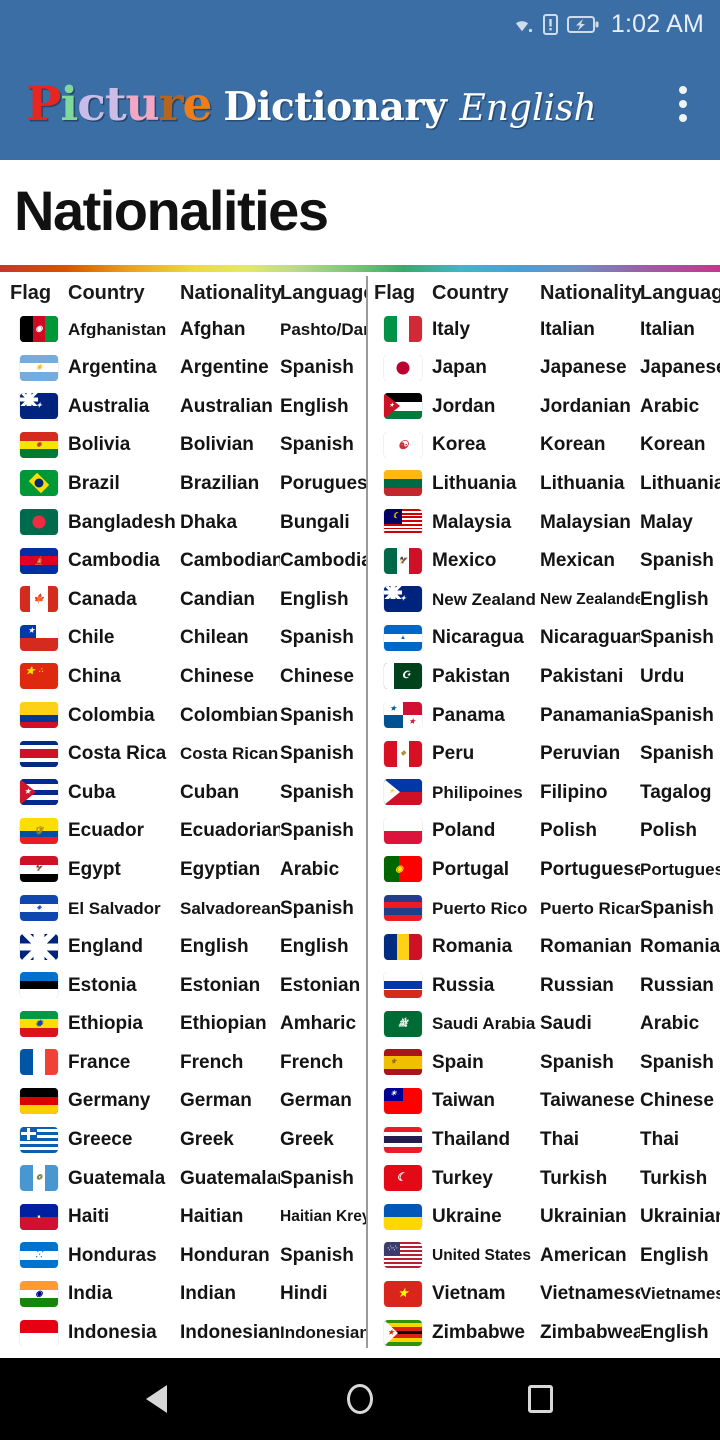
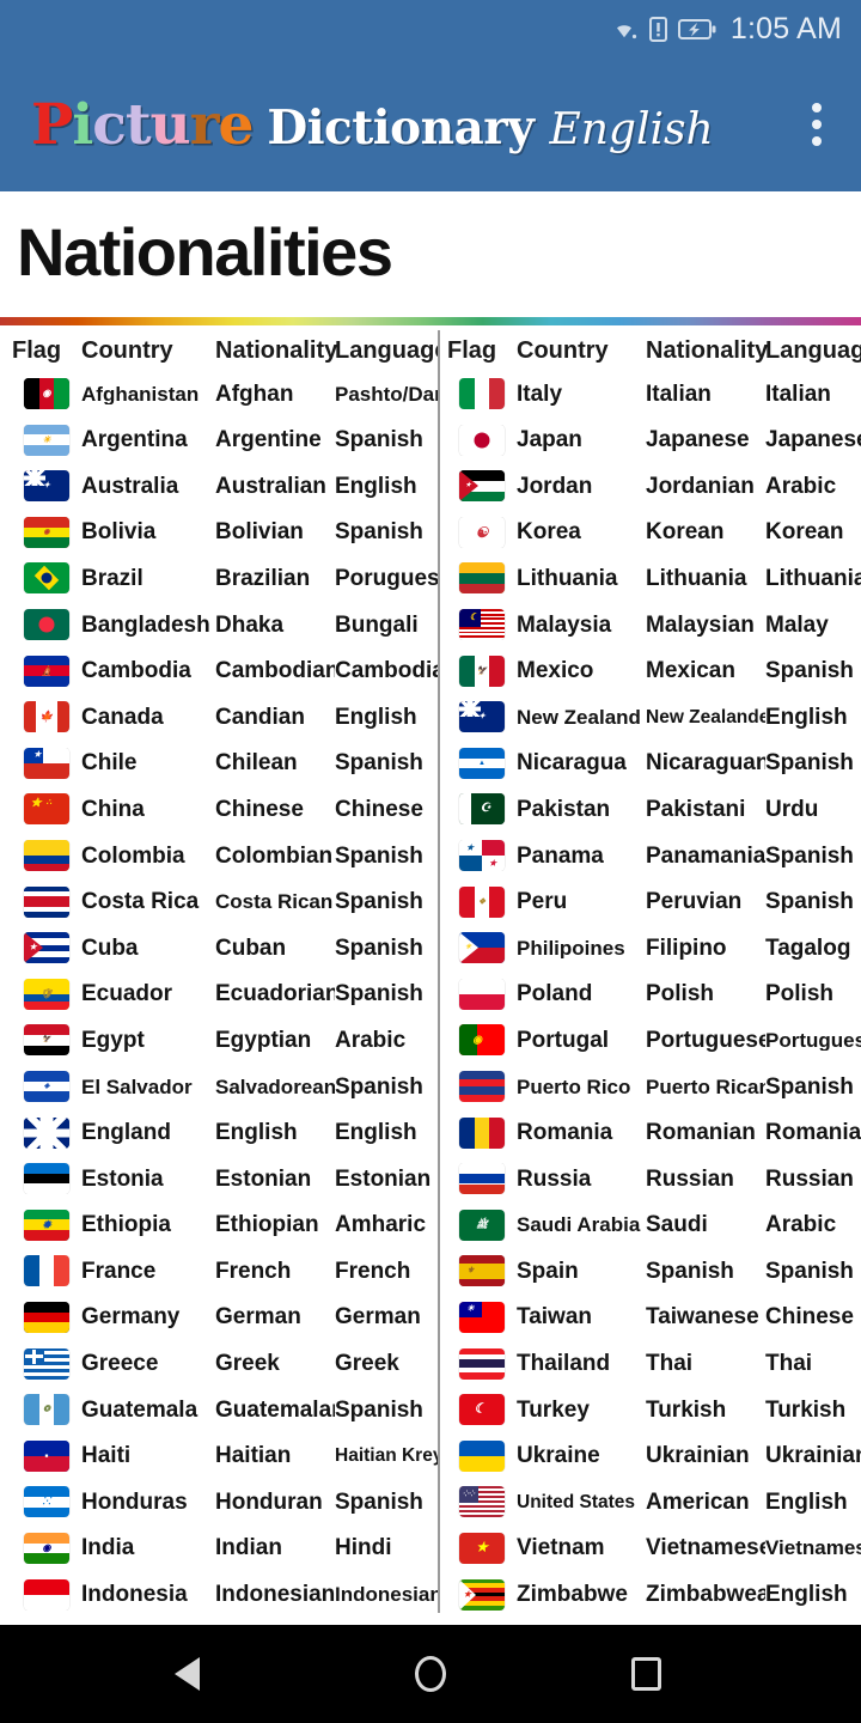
- 1:02 AM
+ 1:05 AM
  Picture
  Dictionary
  English
  Nationalities
  Flag
  Country
  Nationality
  Languag
  ◉
  Afghanistan
  Afghan
  Pashto/Da
  ☀
  Argentina
  Argentine
  Spanish
  Australia
  Australian
  English
  Bolivia
  Bolivian
  Spanish
  Brazil
  Brazilian
  Porugues
  Bangladesh
  Dhaka
  Bungali
  🛕
  Cambodia
  Cambodian
  Cambodi
  🍁
  Canada
  Candian
  English
  Chile
  Chilean
  Spanish
  ★
  China
  Chinese
  Chinese
  Colombia
  Colombian
  Spanish
  Costa Rica
  Costa Rican
  Spanish
  Cuba
  Cuban
  Spanish
  🛡
  Ecuador
  Ecuadorian
  Spanish
  Egypt
  Egyptian
  Arabic
  El Salvador
  Salvadorean
  Spanish
  England
  English
  English
  Estonia
  Estonian
  Estonian
  ✹
  Ethiopia
  Ethiopian
  Amharic
  France
  French
  French
  Germany
  German
  German
  Greece
  Greek
  Greek
  Guatemala
  Guatemala
  Spanish
  ▪
  Haiti
  Haitian
  Haitian Kre
  ⁙
  Honduras
  Honduran
  Spanish
  ◉
  India
  Indian
  Hindi
  Indonesia
  Indonesian
  Indonesian
  Flag
  Country
  Nationality
  Languag
  Italy
  Italian
  Italian
  Japan
  Japanese
  Japanes
  Jordan
  Jordanian
  Arabic
  ☯
  Korea
  Korean
  Korean
  Lithuania
  Lithuania
  Lithuania
  ☾
  Malaysia
  Malaysian
  Malay
  Mexico
  Mexican
  Spanish
  New Zealand
  New Zealande
  English
  Nicaragua
  Nicaraguan
  Spanish
  ☪
  Pakistan
  Pakistani
  Urdu
  Panama
  Panamania
  Spanish
  Peru
  Peruvian
  Spanish
  Philipoines
  Filipino
  Tagalog
  Poland
  Polish
  Polish
  ◉
  Portugal
  Portuguese
  Portugues
  Puerto Rico
  Puerto Rican
  Spanish
  Romania
  Romanian
  Romania
  Russia
  Russian
  Russian
  ﷺ
  Saudi Arabia
  Saudi
  Arabic
  Spain
  Spanish
  Spanish
  Taiwan
  Taiwanese
  Chinese
  Thailand
  Thai
  Thai
  ☾
  Turkey
  Turkish
  Turkish
  Ukraine
  Ukrainian
  Ukrainia
  United States
  American
  English
  ★
  Vietnam
  Vietnamese
  Vietname
  Zimbabwe
  Zimbabwea
  English
